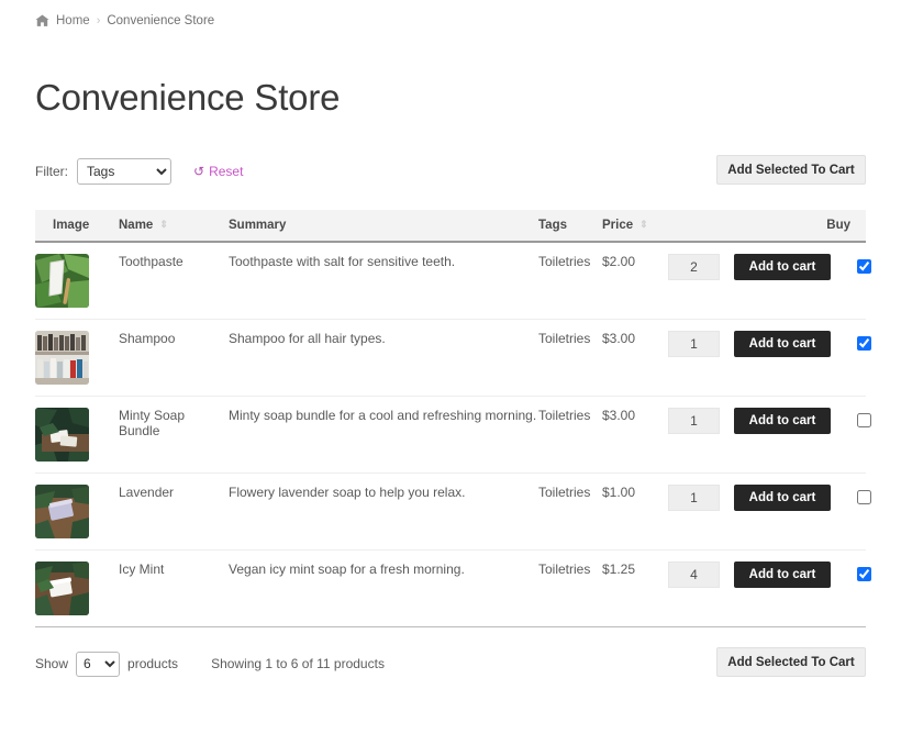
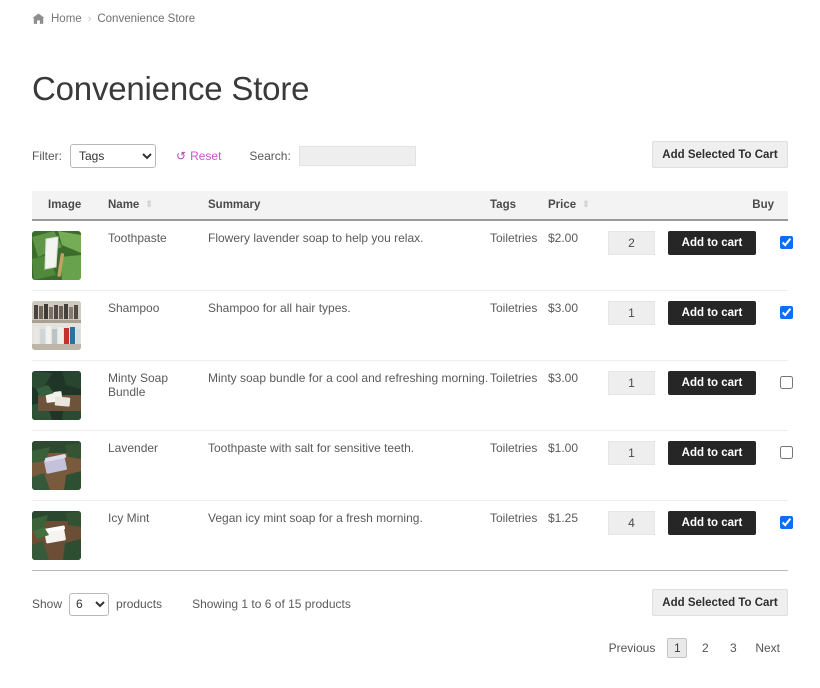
  Home
  ›
  Convenience Store
  Convenience Store
  Filter:
  Tags
  ↺
  Reset
+ Search:
  Add Selected To Cart
  Image	Name ⇕	Summary	Tags	Price ⇕		Buy
- 	Toothpaste	Toothpaste with salt for sensitive teeth.	Toiletries	$2.00	2	Add to cart
+ 	Toothpaste	Flowery lavender soap to help you relax.	Toiletries	$2.00	2	Add to cart
  	Shampoo	Shampoo for all hair types.	Toiletries	$3.00	1	Add to cart
  	Minty Soap Bundle	Minty soap bundle for a cool and refreshing morning.	Toiletries	$3.00	1	Add to cart
- 	Lavender	Flowery lavender soap to help you relax.	Toiletries	$1.00	1	Add to cart
+ 	Lavender	Toothpaste with salt for sensitive teeth.	Toiletries	$1.00	1	Add to cart
  	Icy Mint	Vegan icy mint soap for a fresh morning.	Toiletries	$1.25	4	Add to cart
  Show
  6
  products
- Showing 1 to 6 of 11 products
+ Showing 1 to 6 of 15 products
  Add Selected To Cart
+ Previous
+ 1
+ 2
+ 3
+ Next
